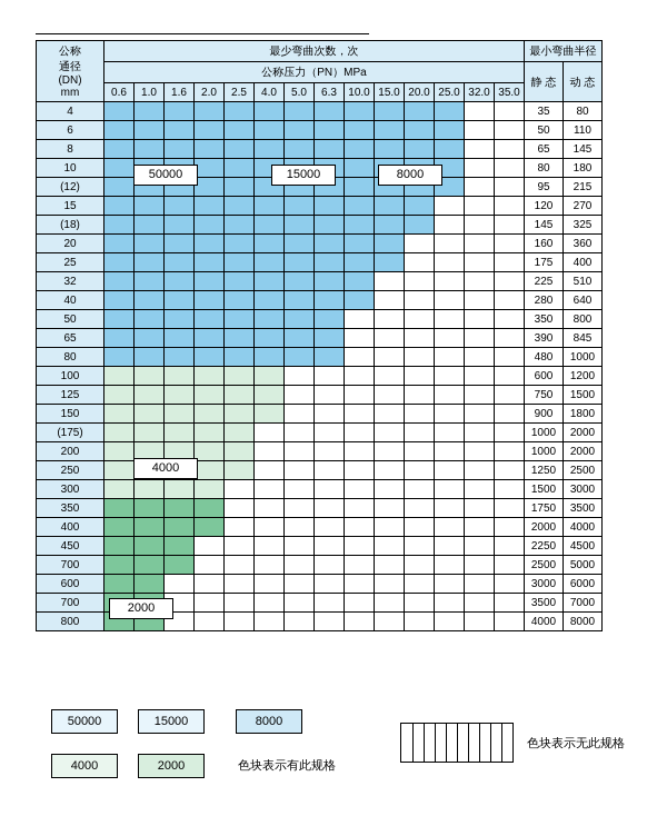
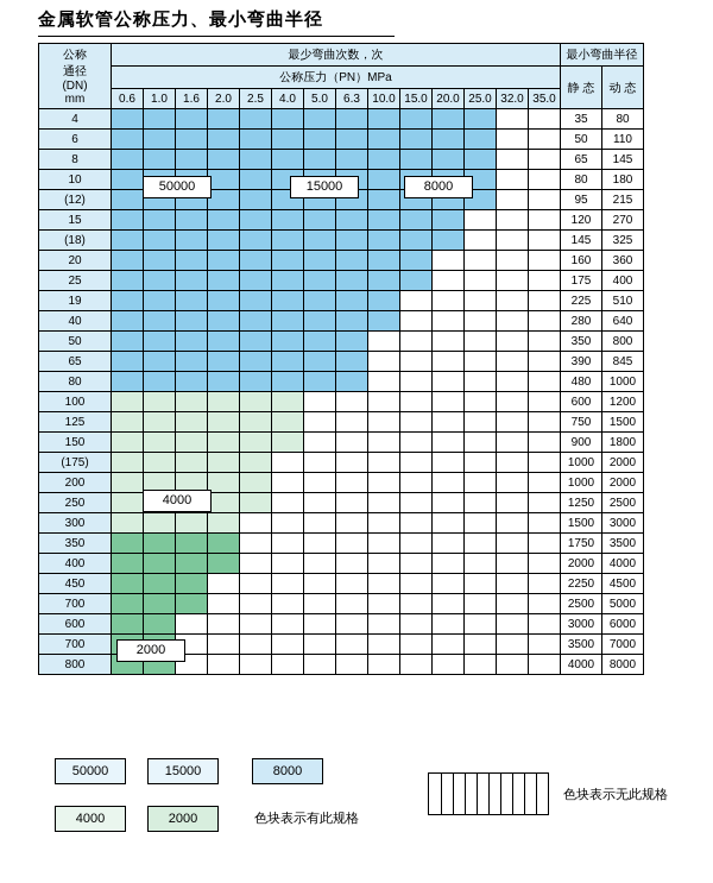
+ 金属软管公称压力、最小弯曲半径
  公称 通径 (DN) mm	最少弯曲次数，次	最小弯曲半径
  公称压力（PN）MPa	静 态	动 态
  0.6	1.0	1.6	2.0	2.5	4.0	5.0	6.3	10.0	15.0	20.0	25.0	32.0	35.0
  4															35	80
  6															50	110
  8															65	145
  10															80	180
  (12)															95	215
  15															120	270
  (18)															145	325
  20															160	360
  25															175	400
- 32															225	510
+ 19															225	510
  40															280	640
  50															350	800
  65															390	845
  80															480	1000
  100															600	1200
  125															750	1500
  150															900	1800
  (175)															1000	2000
  200															1000	2000
  250															1250	2500
  300															1500	3000
  350															1750	3500
  400															2000	4000
  450															2250	4500
  700															2500	5000
  600															3000	6000
  700															3500	7000
  800															4000	8000
  50000
  15000
  8000
  4000
  2000
  50000
  15000
  8000
  4000
  2000
  色块表示有此规格
  色块表示无此规格
